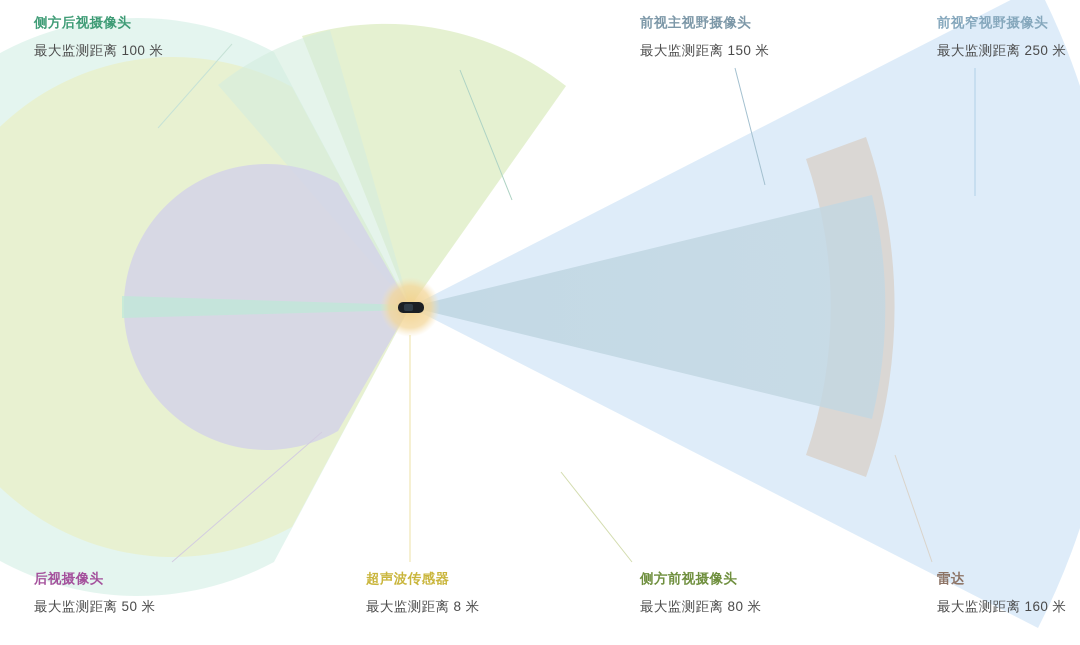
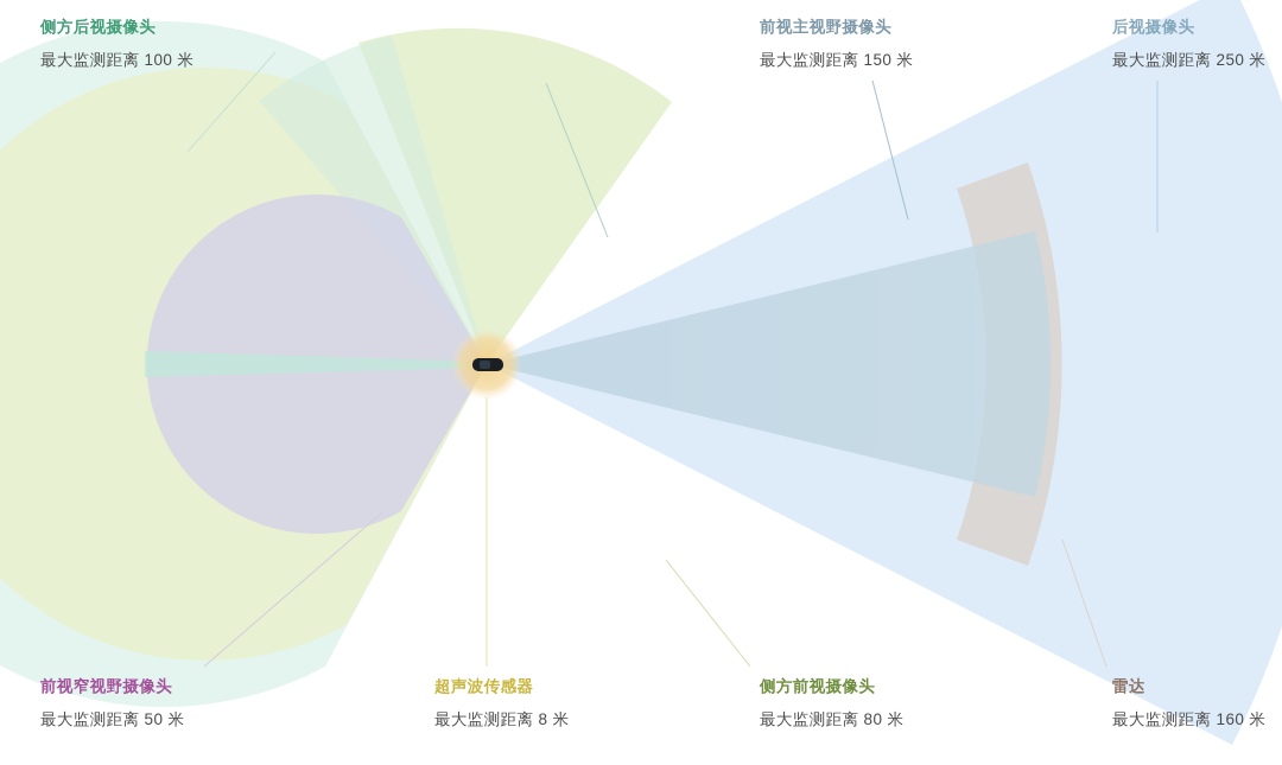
  侧方后视摄像头
  最大监测距离 100 米
  前视主视野摄像头
  最大监测距离 150 米
- 前视窄视野摄像头
+ 后视摄像头
  最大监测距离 250 米
- 后视摄像头
+ 前视窄视野摄像头
  最大监测距离 50 米
  超声波传感器
  最大监测距离 8 米
  侧方前视摄像头
  最大监测距离 80 米
  雷达
  最大监测距离 160 米
